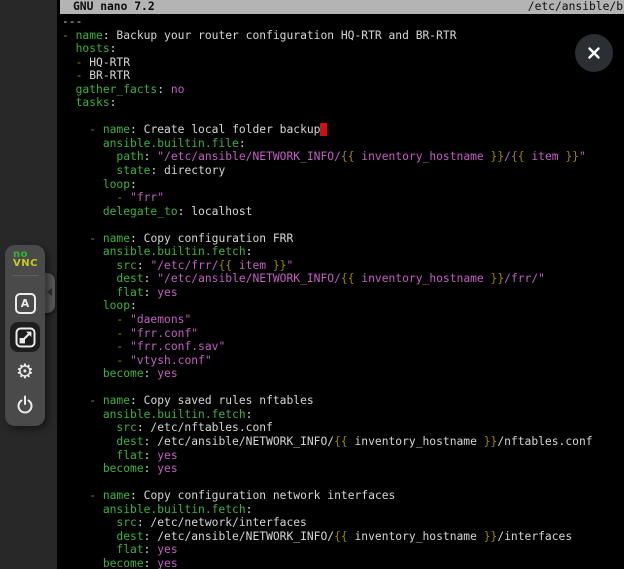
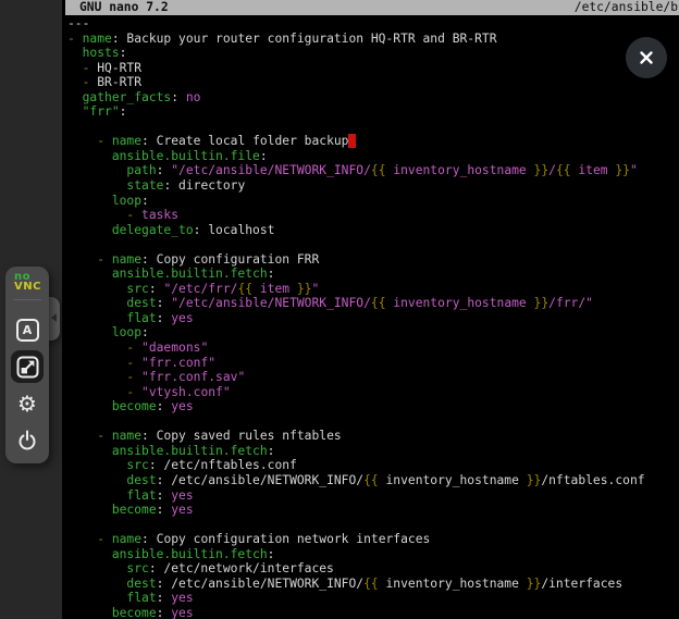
  GNU nano 7.2
  /etc/ansible/b
  ---
  - name: Backup your router configuration HQ-RTR and BR-RTR
  hosts:
  - HQ-RTR
  - BR-RTR
  gather_facts: no
- tasks:
+ "frr":
  - name: Create local folder backup
  ansible.builtin.file:
  path: "/etc/ansible/NETWORK_INFO/{{ inventory_hostname }}/{{ item }}"
  state: directory
  loop:
- - "frr"
+ - tasks
  delegate_to: localhost
  - name: Copy configuration FRR
  ansible.builtin.fetch:
  src: "/etc/frr/{{ item }}"
  dest: "/etc/ansible/NETWORK_INFO/{{ inventory_hostname }}/frr/"
  flat: yes
  loop:
  - "daemons"
  - "frr.conf"
  - "frr.conf.sav"
  - "vtysh.conf"
  become: yes
  - name: Copy saved rules nftables
  ansible.builtin.fetch:
  src: /etc/nftables.conf
  dest: /etc/ansible/NETWORK_INFO/{{ inventory_hostname }}/nftables.conf
  flat: yes
  become: yes
  - name: Copy configuration network interfaces
  ansible.builtin.fetch:
  src: /etc/network/interfaces
  dest: /etc/ansible/NETWORK_INFO/{{ inventory_hostname }}/interfaces
  flat: yes
  become: yes
  no
  VNC
  A
  ⚙
